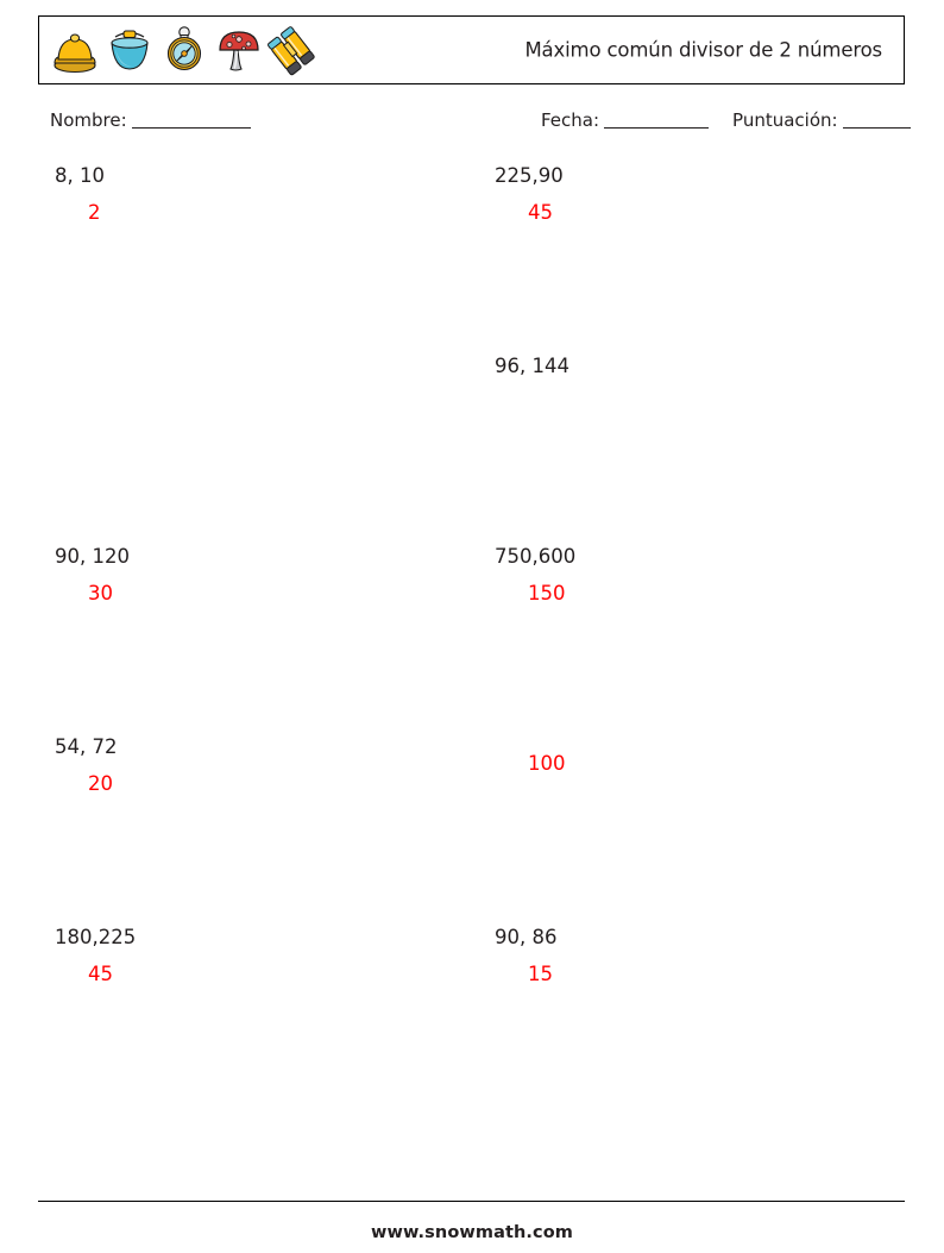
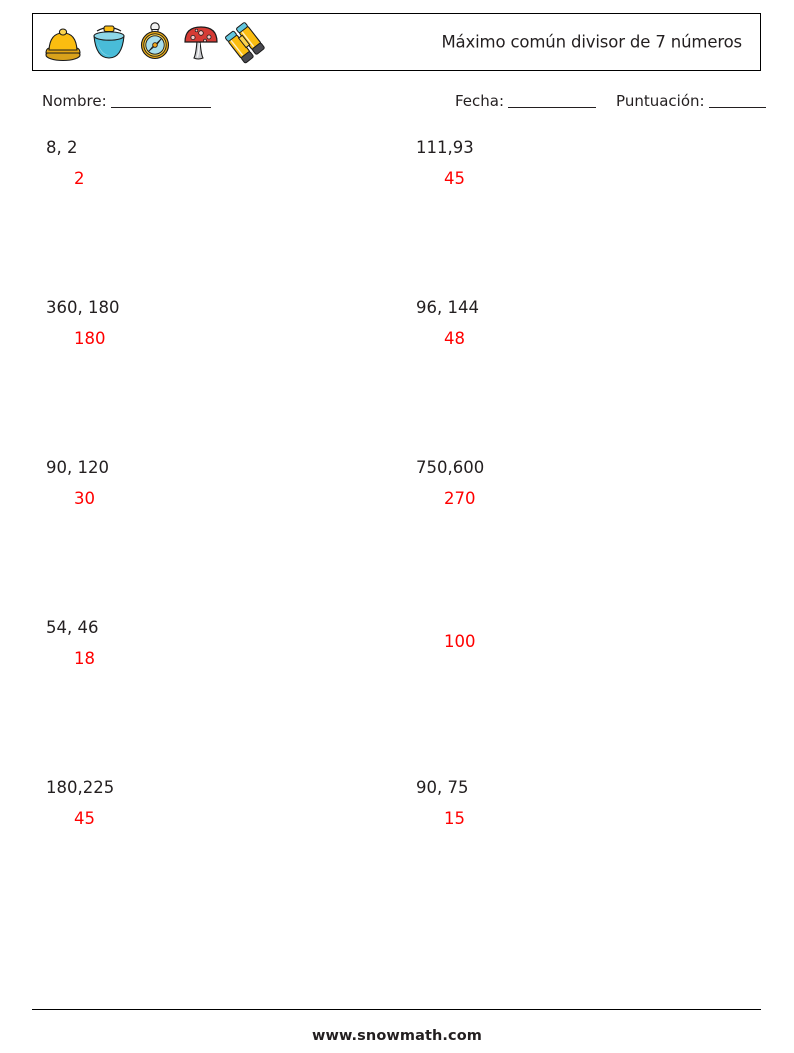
- Máximo común divisor de 2 números
+ Máximo común divisor de 7 números
  Nombre:
  Fecha: Puntuación:
- 8, 10
+ 8, 2
  2
- 225,90
+ 111,93
  45
+ 360, 180
+ 180
  96, 144
+ 48
  90, 120
  30
  750,600
- 150
+ 270
- 54, 72
+ 54, 46
- 20
+ 18
  100
  180,225
  45
- 90, 86
+ 90, 75
  15
  www.snowmath.com
